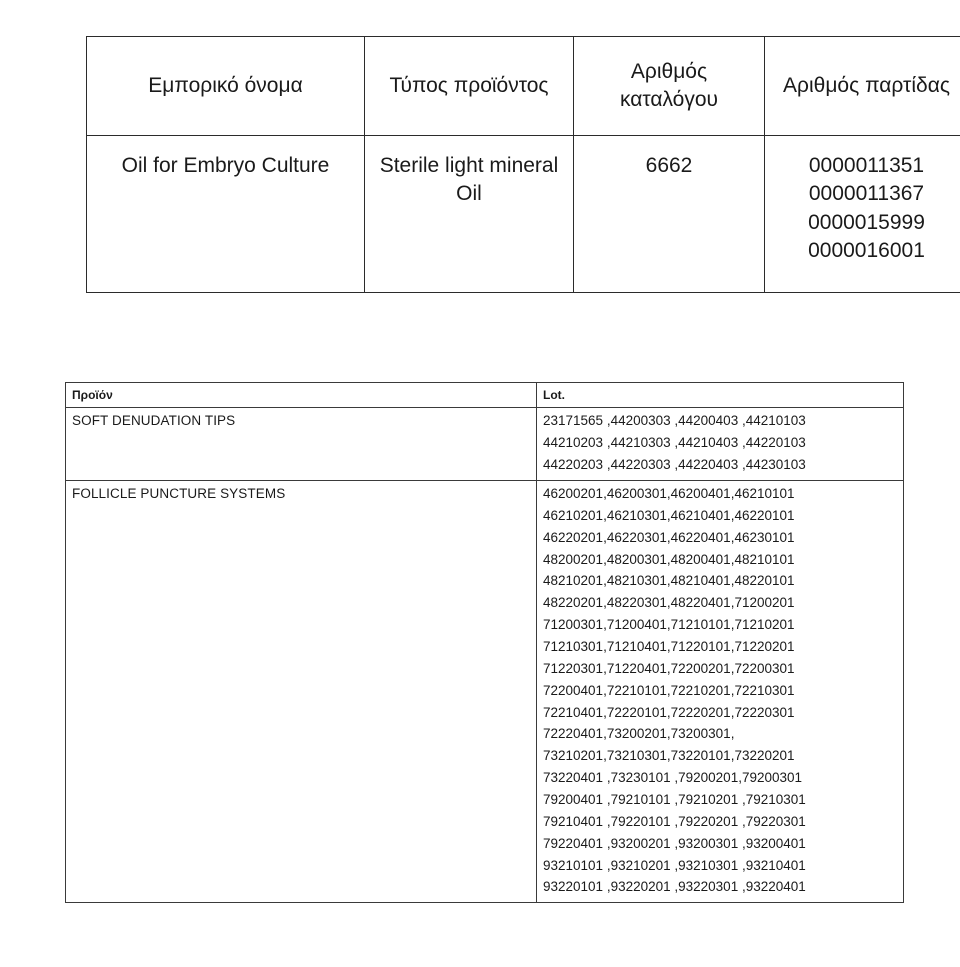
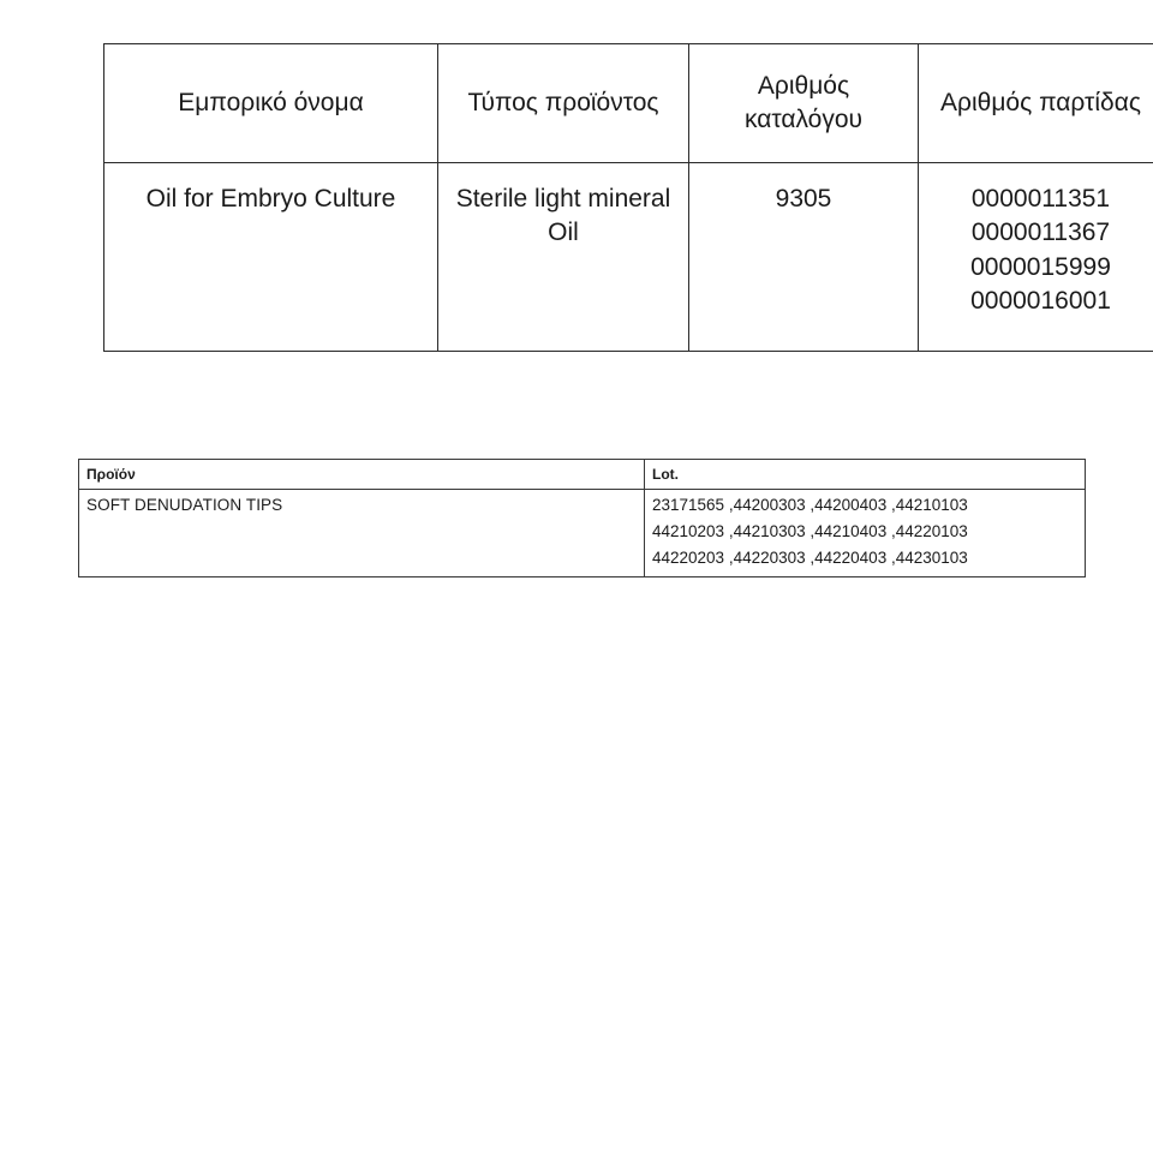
  Εμπορικό όνομα	Τύπος προϊόντος	Αριθμός καταλόγου	Αριθμός παρτίδας
- Oil for Embryo Culture	Sterile light mineral Oil	6662	0000011351 0000011367 0000015999 0000016001
+ Oil for Embryo Culture	Sterile light mineral Oil	9305	0000011351 0000011367 0000015999 0000016001
  Προϊόν	Lot.
  SOFT DENUDATION TIPS	23171565 ,44200303 ,44200403 ,44210103 44210203 ,44210303 ,44210403 ,44220103 44220203 ,44220303 ,44220403 ,44230103
- FOLLICLE PUNCTURE SYSTEMS	46200201,46200301,46200401,46210101 46210201,46210301,46210401,46220101 46220201,46220301,46220401,46230101 48200201,48200301,48200401,48210101 48210201,48210301,48210401,48220101 48220201,48220301,48220401,71200201 71200301,71200401,71210101,71210201 71210301,71210401,71220101,71220201 71220301,71220401,72200201,72200301 72200401,72210101,72210201,72210301 72210401,72220101,72220201,72220301 72220401,73200201,73200301, 73210201,73210301,73220101,73220201 73220401 ,73230101 ,79200201,79200301 79200401 ,79210101 ,79210201 ,79210301 79210401 ,79220101 ,79220201 ,79220301 79220401 ,93200201 ,93200301 ,93200401 93210101 ,93210201 ,93210301 ,93210401 93220101 ,93220201 ,93220301 ,93220401
